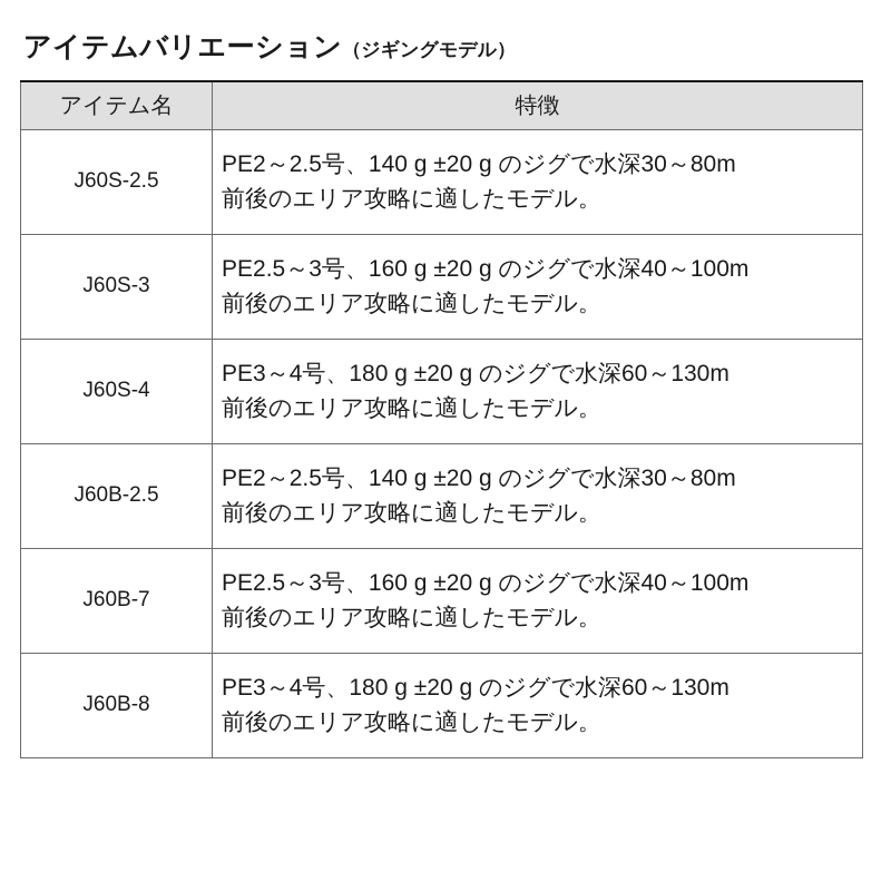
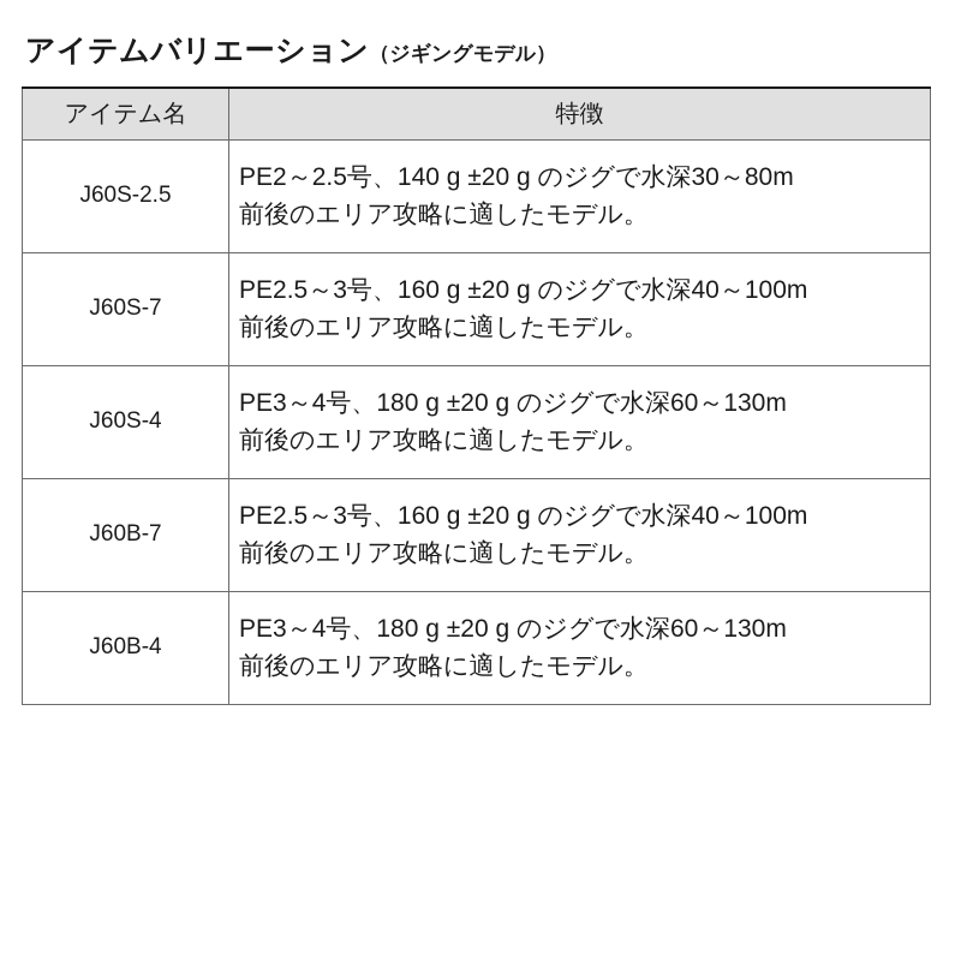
  アイテムバリエーション（ジギングモデル）
  アイテム名	特徴
  J60S-2.5	PE2～2.5号、140 g ±20 g のジグで水深30～80m 前後のエリア攻略に適したモデル。
- J60S-3	PE2.5～3号、160 g ±20 g のジグで水深40～100m 前後のエリア攻略に適したモデル。
+ J60S-7	PE2.5～3号、160 g ±20 g のジグで水深40～100m 前後のエリア攻略に適したモデル。
  J60S-4	PE3～4号、180 g ±20 g のジグで水深60～130m 前後のエリア攻略に適したモデル。
- J60B-2.5	PE2～2.5号、140 g ±20 g のジグで水深30～80m 前後のエリア攻略に適したモデル。
  J60B-7	PE2.5～3号、160 g ±20 g のジグで水深40～100m 前後のエリア攻略に適したモデル。
- J60B-8	PE3～4号、180 g ±20 g のジグで水深60～130m 前後のエリア攻略に適したモデル。
+ J60B-4	PE3～4号、180 g ±20 g のジグで水深60～130m 前後のエリア攻略に適したモデル。
